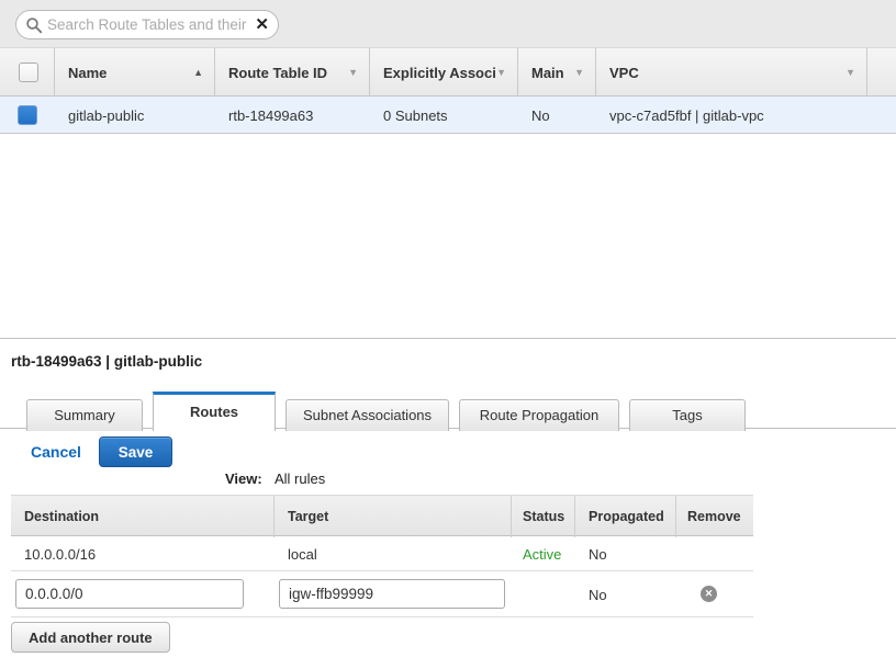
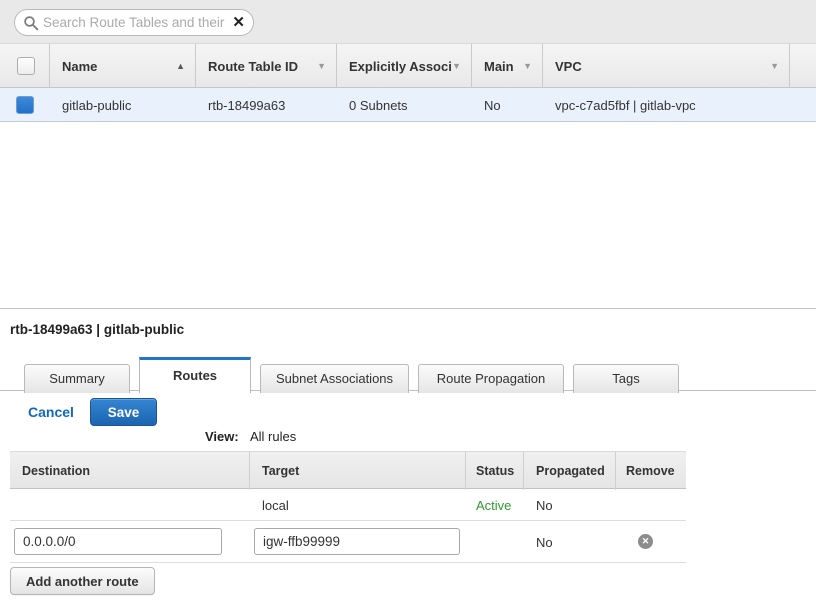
  Search Route Tables and their
  ✕
  Name
  ▲
  Route Table ID
  ▼
  Explicitly Associ
  ▼
  Main
  ▼
  VPC
  ▼
  gitlab-public
  rtb-18499a63
  0 Subnets
  No
  vpc-c7ad5fbf | gitlab-vpc
  rtb-18499a63 | gitlab-public
  Summary
  Routes
  Subnet Associations
  Route Propagation
  Tags
  Cancel
  Save
  View:
  All rules
  Destination
  Target
  Status
  Propagated
  Remove
- 10.0.0.0/16
  local
  Active
  No
  0.0.0.0/0
  igw-ffb99999
  No
  ✕
  Add another route
